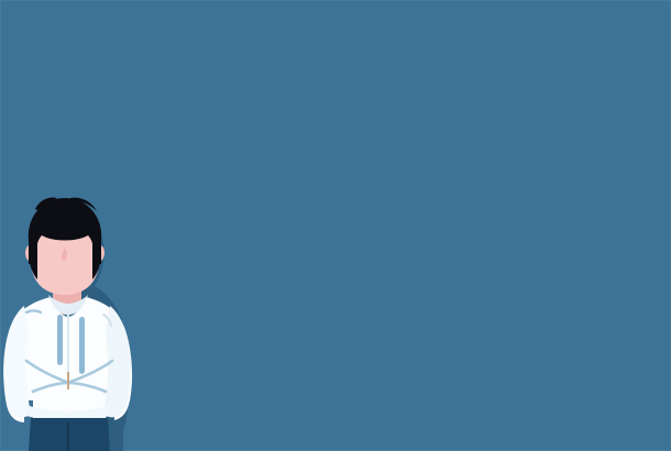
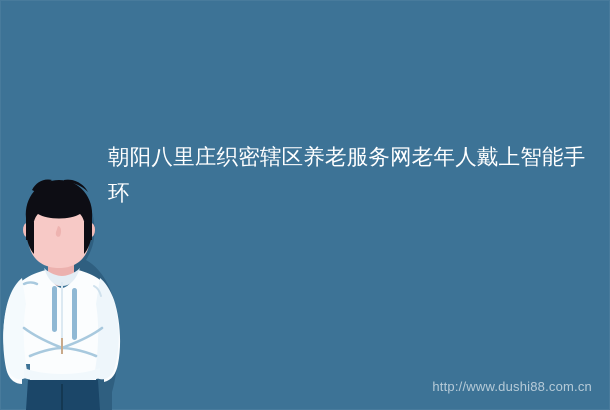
+ 朝阳八里庄织密辖区养老服务网老年人戴上智能手环
+ http://www.dushi88.com.cn
